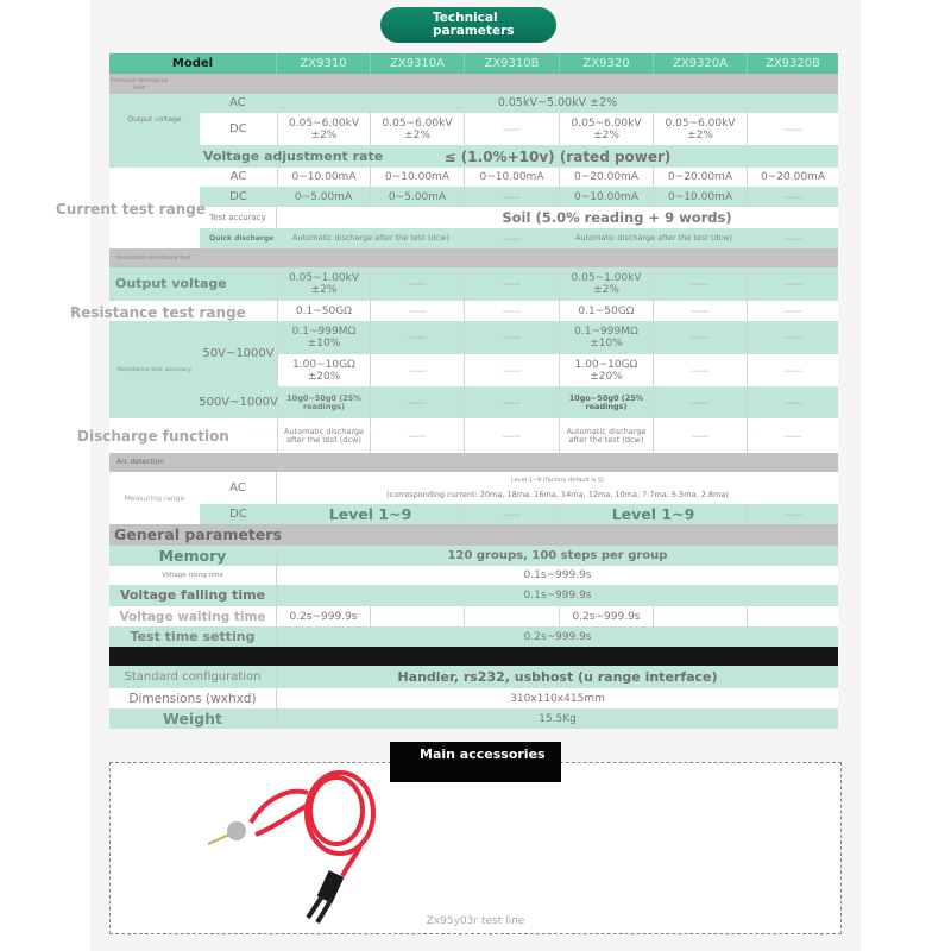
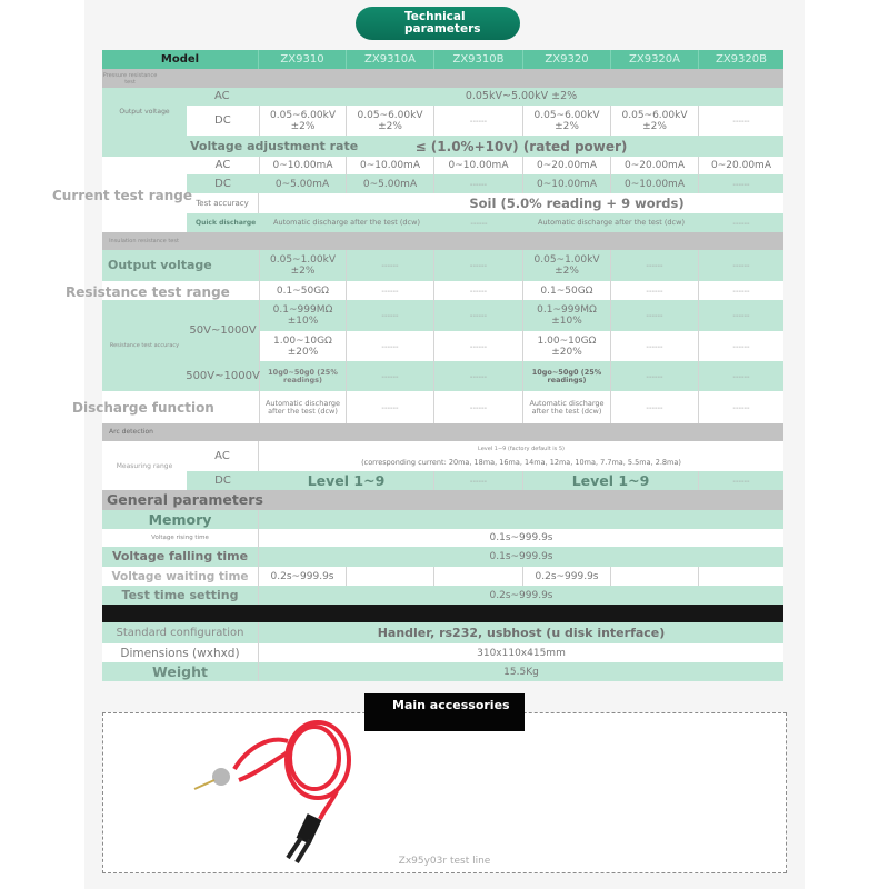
  Technical parameters
  Model
  ZX9310
  ZX9310A
  ZX9310B
  ZX9320
  ZX9320A
  ZX9320B
  AC
  0.05kV~5.00kV ±2%
  DC
  0.05~6.00kV ±2%
  0.05~6.00kV ±2%
  ------
  0.05~6.00kV ±2%
  0.05~6.00kV ±2%
  ------
  ≤ (1.0%+10v) (rated power)
  AC
  0~10.00mA
  0~10.00mA
  0~10.00mA
  0~20.00mA
  0~20.00mA
  0~20.00mA
  DC
  0~5.00mA
  0~5.00mA
  ------
  0~10.00mA
  0~10.00mA
  ------
  Test accuracy
  Soil (5.0% reading + 9 words)
  Automatic discharge after the test (dcw)
  ------
  Automatic discharge after the test (dcw)
  ------
  Output voltage
  0.05~1.00kV ±2%
  ------
  ------
  0.05~1.00kV ±2%
  ------
  ------
  0.1~50GΩ
  ------
  ------
  0.1~50GΩ
  ------
  ------
  0.1~999MΩ ±10%
  ------
  ------
  0.1~999MΩ ±10%
  ------
  ------
  1.00~10GΩ ±20%
  ------
  ------
  1.00~10GΩ ±20%
  ------
  ------
  10g0~50g0 (25% readings)
  ------
  ------
  10go~50g0 (25% readings)
  ------
  ------
  50V~1000V
  500V~1000V
  Automatic discharge after the test (dcw)
  ------
  ------
  Automatic discharge after the test (dcw)
  ------
  ------
  AC
  (corresponding current: 20ma, 18ma, 16ma, 14ma, 12ma, 10ma, 7.7ma, 5.5ma, 2.8ma)
  DC
  Level 1~9
  ------
  Level 1~9
  ------
  General parameters
  Memory
- 120 groups, 100 steps per group
  0.1s~999.9s
  Voltage falling time
  0.1s~999.9s
  Voltage waiting time
  0.2s~999.9s
  0.2s~999.9s
  Test time setting
  0.2s~999.9s
  Standard configuration
- Handler, rs232, usbhost (u range interface)
+ Handler, rs232, usbhost (u disk interface)
  Dimensions (wxhxd)
  310x110x415mm
  Weight
  15.5Kg
  Current test range
  Resistance test range
  Discharge function
  Main accessories
  Zx95y03r test line
